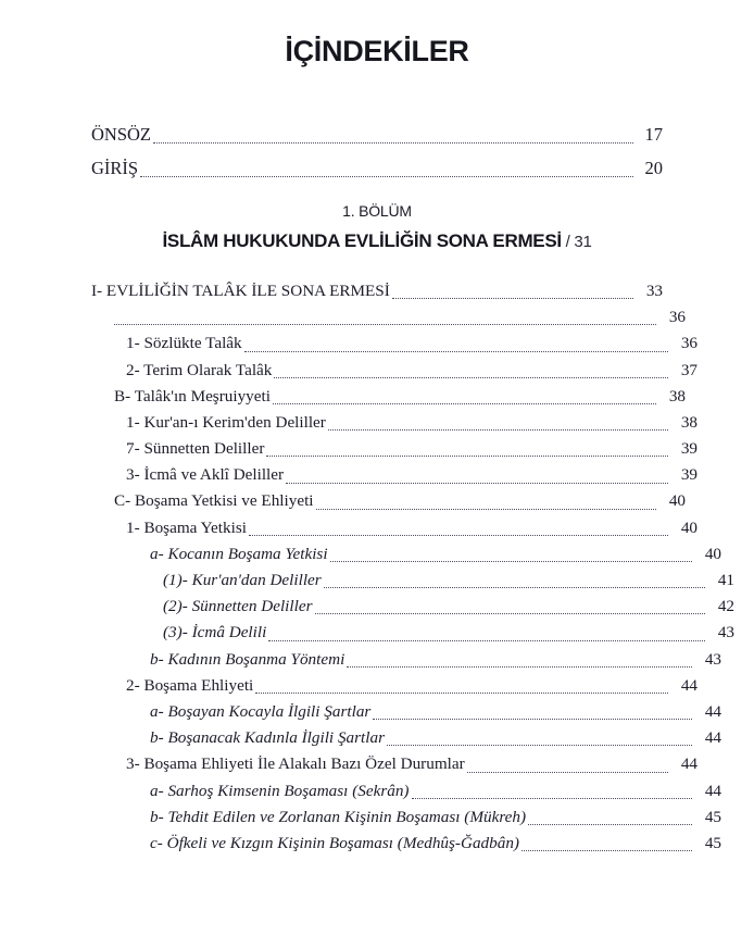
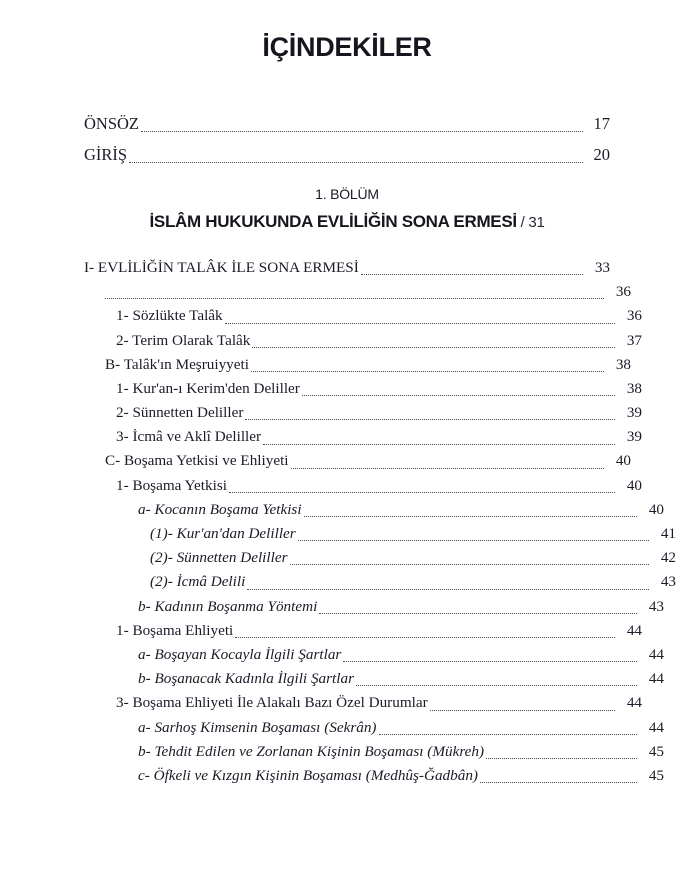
  İÇİNDEKİLER
  ÖNSÖZ
  17
  GİRİŞ
  20
  1. BÖLÜM
  İSLÂM HUKUKUNDA EVLİLİĞİN SONA ERMESİ / 31
  I- EVLİLİĞİN TALÂK İLE SONA ERMESİ
  33
  36
  1- Sözlükte Talâk
  36
  2- Terim Olarak Talâk
  37
  B- Talâk'ın Meşruiyyeti
  38
  1- Kur'an-ı Kerim'den Deliller
  38
- 7- Sünnetten Deliller
+ 2- Sünnetten Deliller
  39
  3- İcmâ ve Aklî Deliller
  39
  C- Boşama Yetkisi ve Ehliyeti
  40
  1- Boşama Yetkisi
  40
  a- Kocanın Boşama Yetkisi
  40
  (1)- Kur'an'dan Deliller
  41
  (2)- Sünnetten Deliller
  42
- (3)- İcmâ Delili
+ (2)- İcmâ Delili
  43
  b- Kadının Boşanma Yöntemi
  43
- 2- Boşama Ehliyeti
+ 1- Boşama Ehliyeti
  44
  a- Boşayan Kocayla İlgili Şartlar
  44
  b- Boşanacak Kadınla İlgili Şartlar
  44
  3- Boşama Ehliyeti İle Alakalı Bazı Özel Durumlar
  44
  a- Sarhoş Kimsenin Boşaması (Sekrân)
  44
  b- Tehdit Edilen ve Zorlanan Kişinin Boşaması (Mükreh)
  45
  c- Öfkeli ve Kızgın Kişinin Boşaması (Medhûş-Ğadbân)
  45
